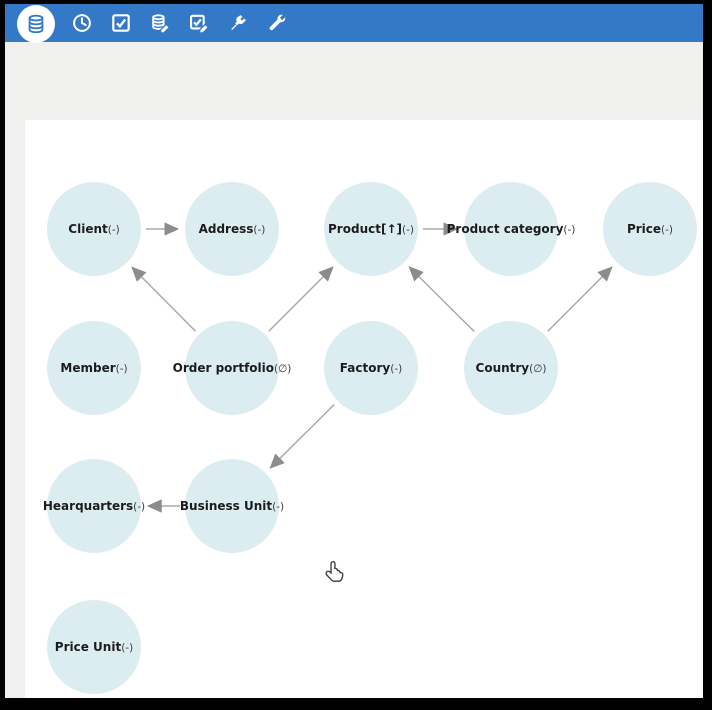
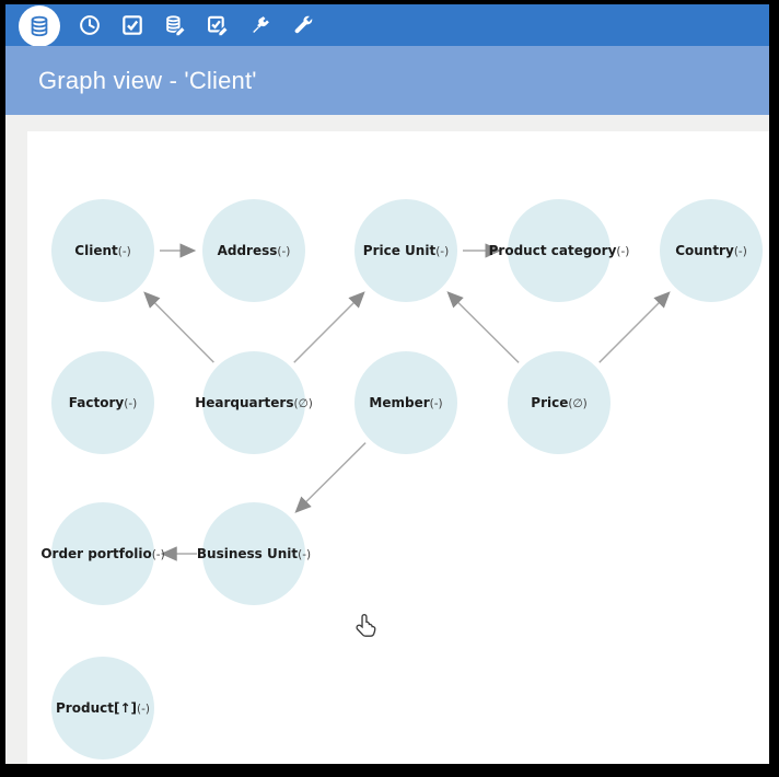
+ Graph view - 'Client'
  Client(-)
  Address(-)
- Product[↑](-)
+ Price Unit(-)
  Product category(-)
- Price(-)
+ Country(-)
- Member(-)
+ Factory(-)
- Order portfolio(∅)
+ Hearquarters(∅)
- Factory(-)
+ Member(-)
- Country(∅)
+ Price(∅)
- Hearquarters(-)
+ Order portfolio(-)
  Business Unit(-)
- Price Unit(-)
+ Product[↑](-)
